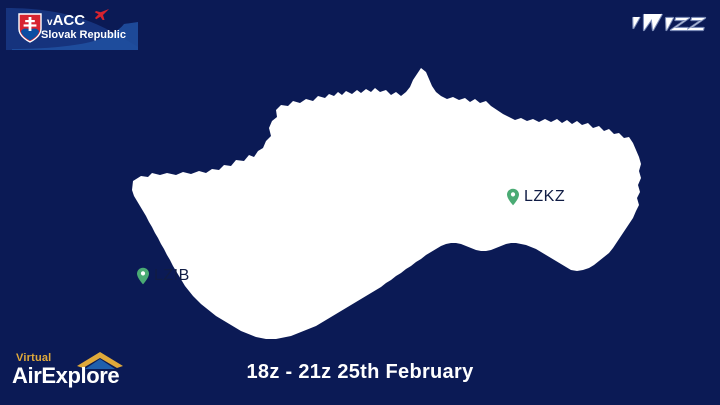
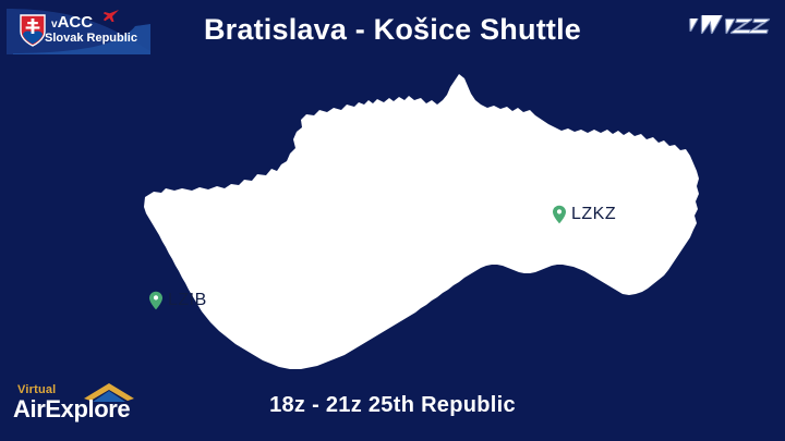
  LZIB
  LZKZ
+ Bratislava - Košice Shuttle
- 18z - 21z 25th February
+ 18z - 21z 25th Republic
  vACC
  Slovak Republic
  Virtual
  AirExplore
